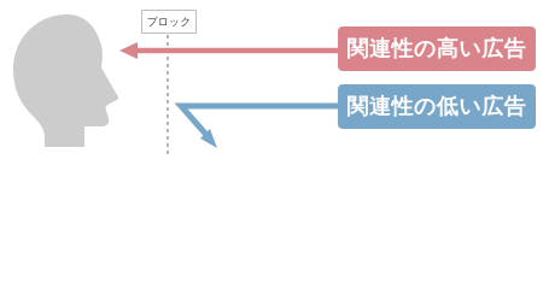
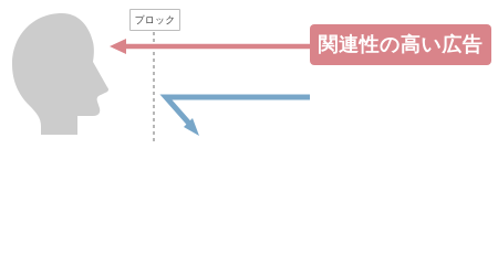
  ブロック
  関連性の高い広告
- 関連性の低い広告
